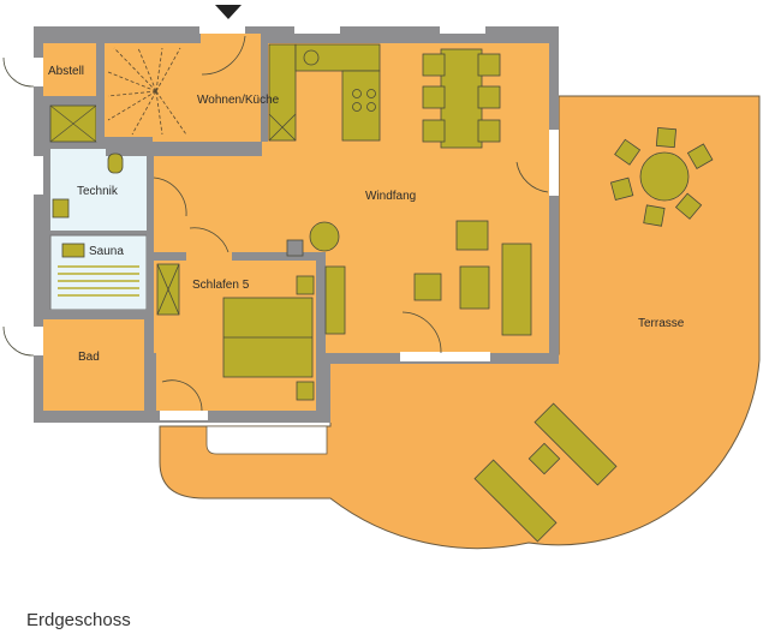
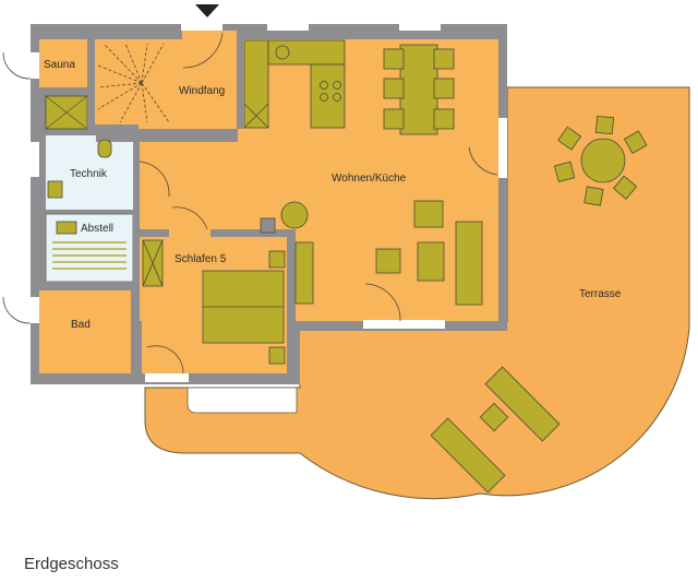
- Abstell
+ Sauna
- Wohnen/Küche
+ Windfang
  Technik
- Sauna
+ Abstell
- Windfang
+ Wohnen/Küche
  Schlafen 5
  Bad
  Terrasse
  Erdgeschoss
